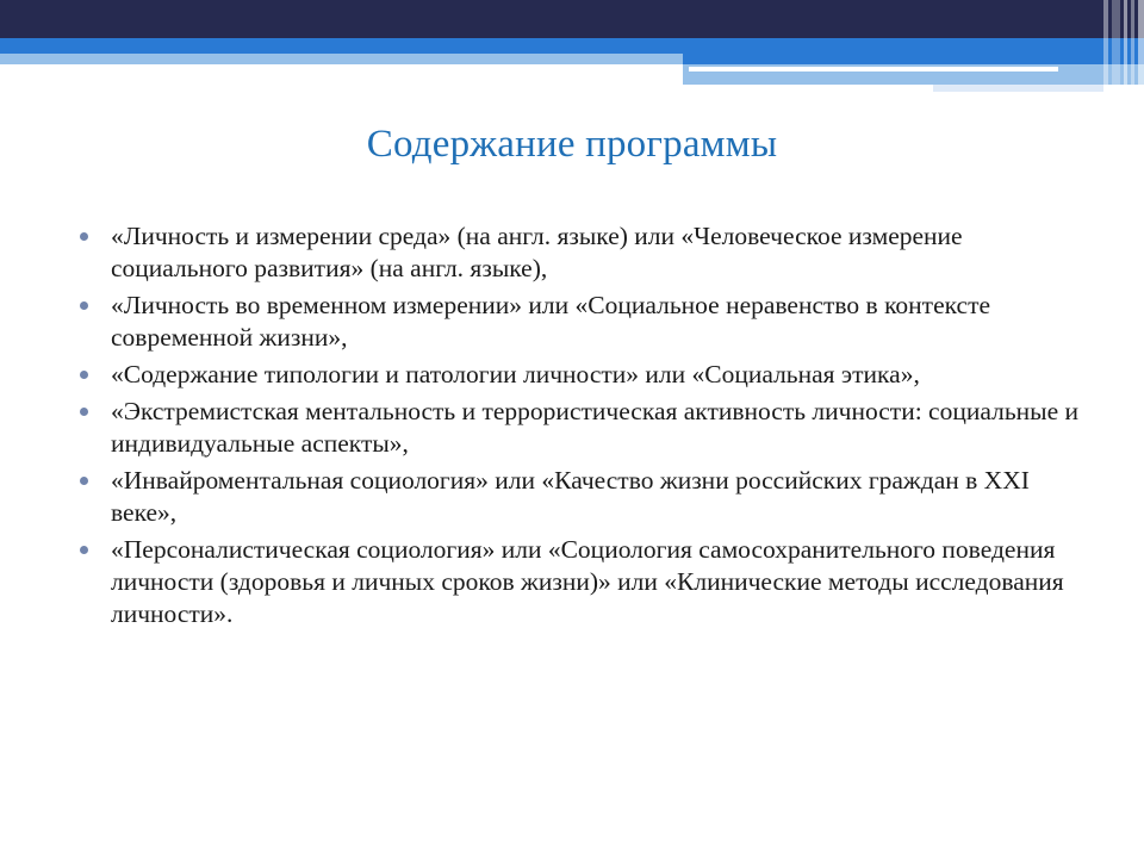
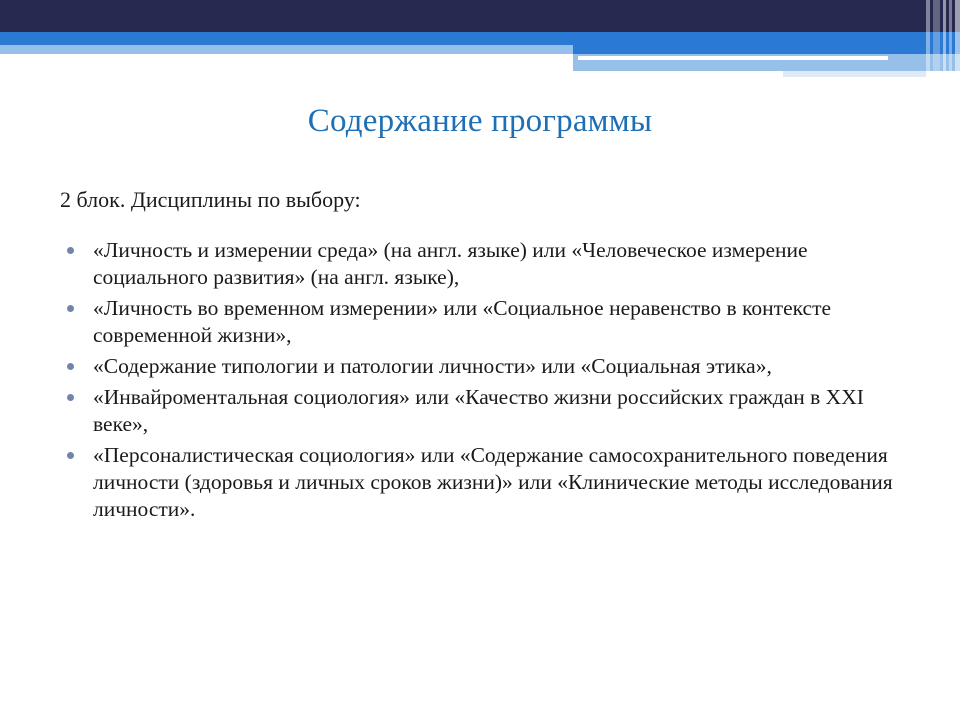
  Содержание программы
+ 2 блок. Дисциплины по выбору:
  «Личность и измерении среда» (на англ. языке) или «Человеческое измерение социального развития» (на англ. языке),
  «Личность во временном измерении» или «Социальное неравенство в контексте современной жизни»,
  «Содержание типологии и патологии личности» или «Социальная этика»,
- «Экстремистская ментальность и террористическая активность личности: социальные и индивидуальные аспекты»,
  «Инвайроментальная социология» или «Качество жизни российских граждан в XXI веке»,
- «Персоналистическая социология» или «Социология самосохранительного поведения личности (здоровья и личных сроков жизни)» или «Клинические методы исследования личности».
+ «Персоналистическая социология» или «Содержание самосохранительного поведения личности (здоровья и личных сроков жизни)» или «Клинические методы исследования личности».
